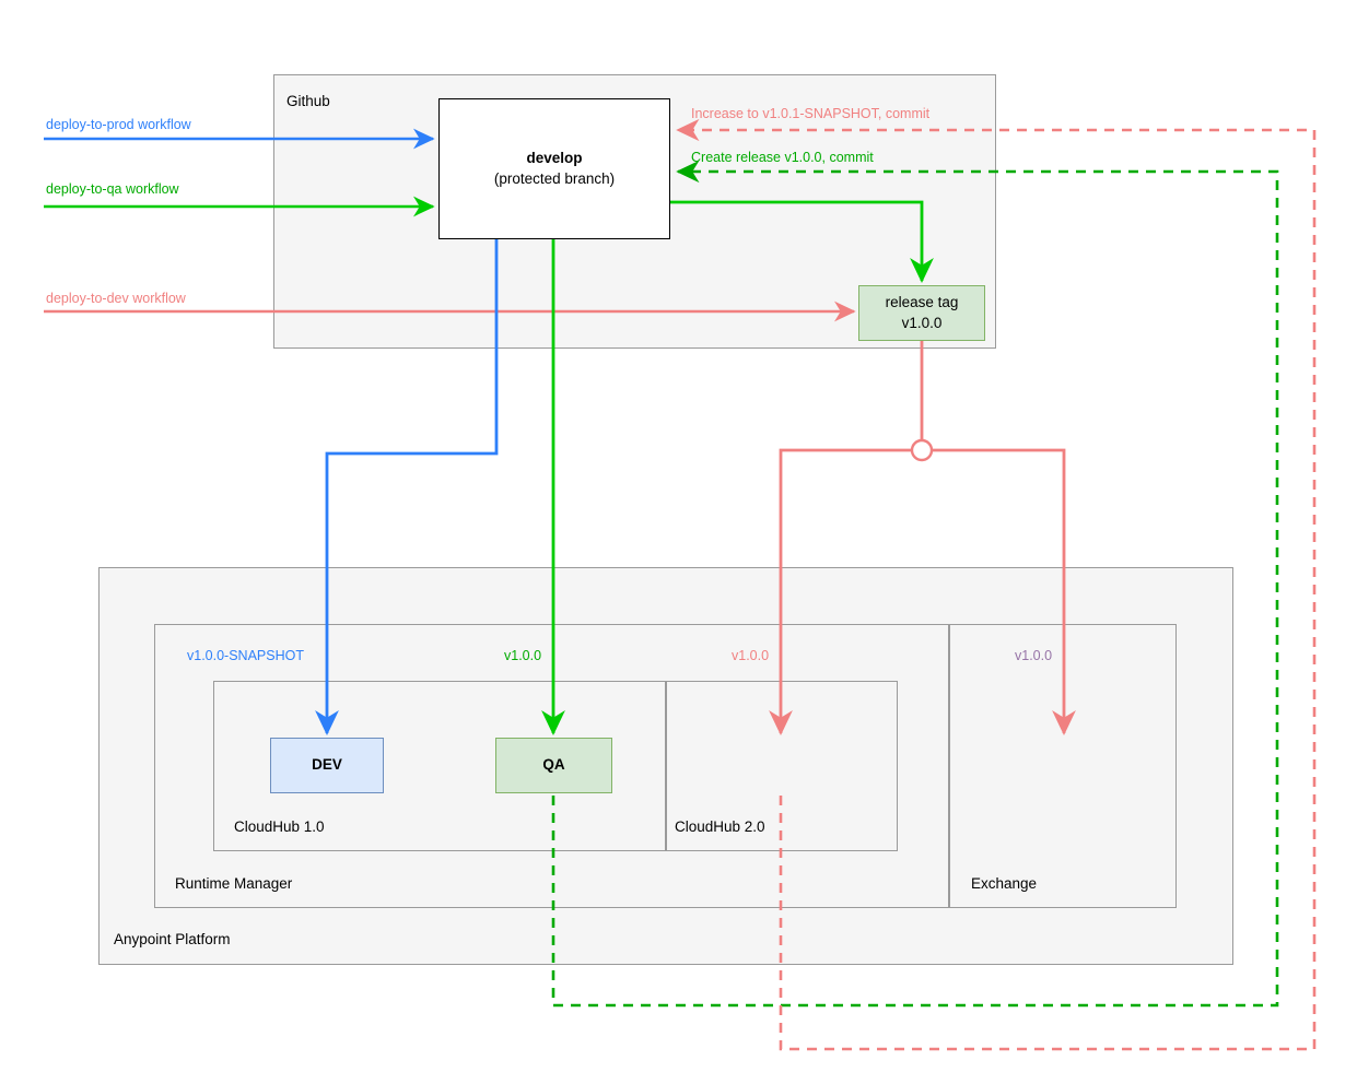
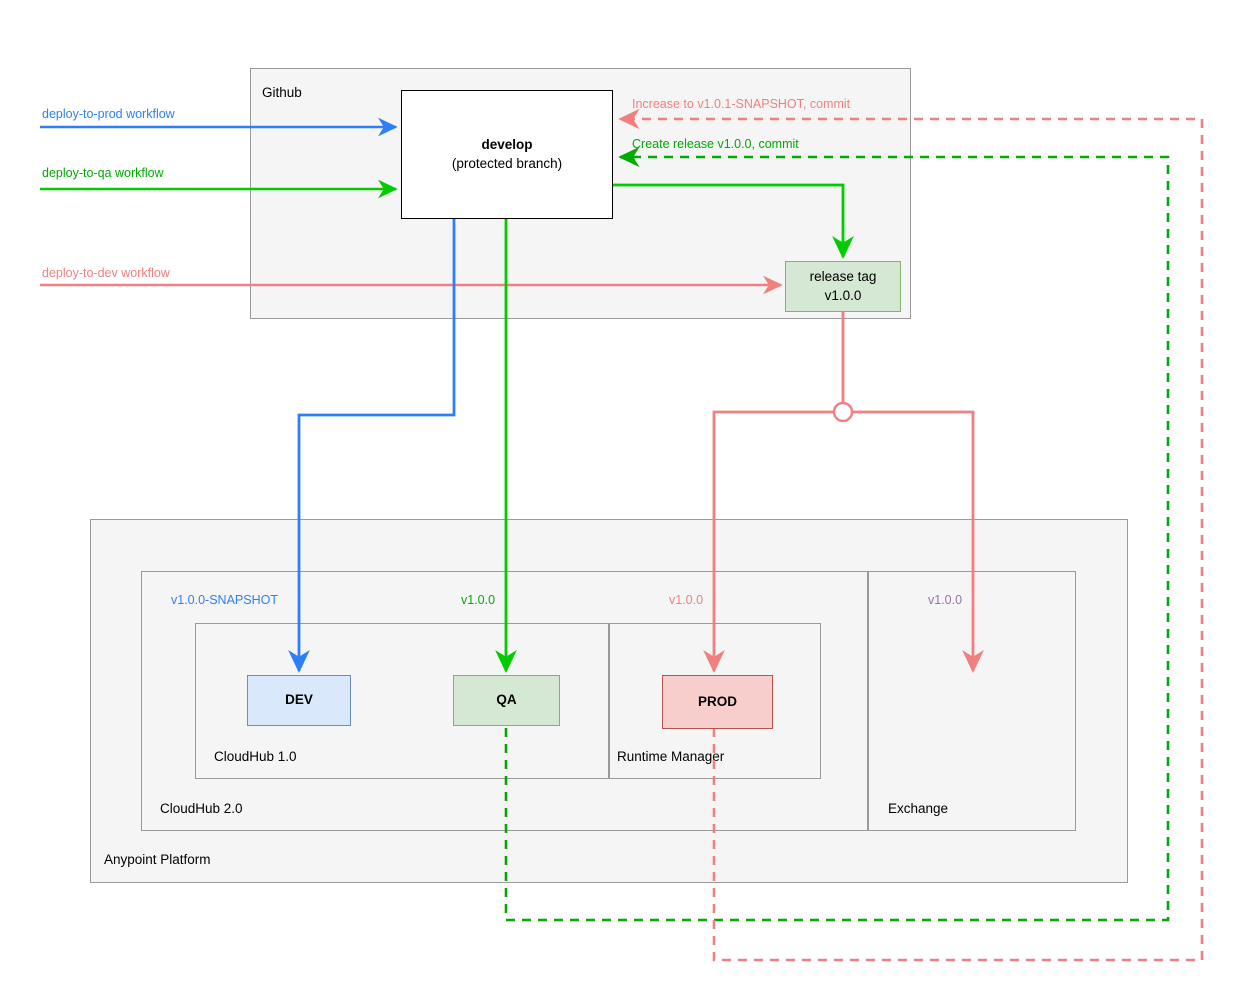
  Github
  Anypoint Platform
- Runtime Manager
+ CloudHub 2.0
  Exchange
  CloudHub 1.0
- CloudHub 2.0
+ Runtime Manager
  develop
  (protected branch)
  release tag
  v1.0.0
  DEV
  QA
+ PROD
  deploy-to-prod workflow
  deploy-to-qa workflow
  deploy-to-dev workflow
  Increase to v1.0.1-SNAPSHOT, commit
  Create release v1.0.0, commit
  v1.0.0-SNAPSHOT
  v1.0.0
  v1.0.0
  v1.0.0
